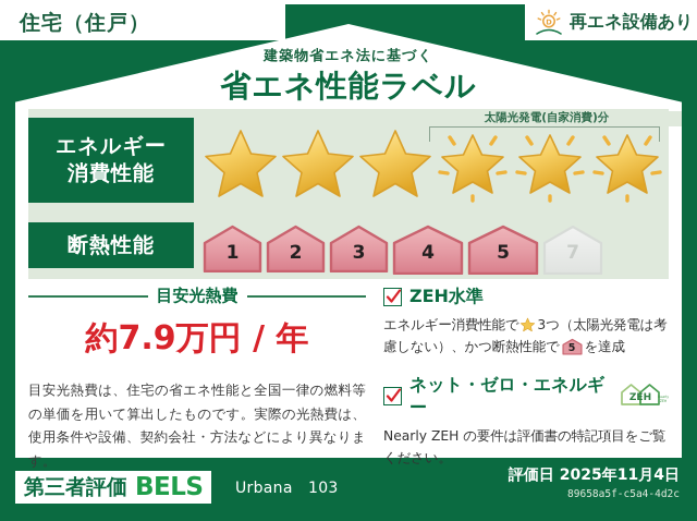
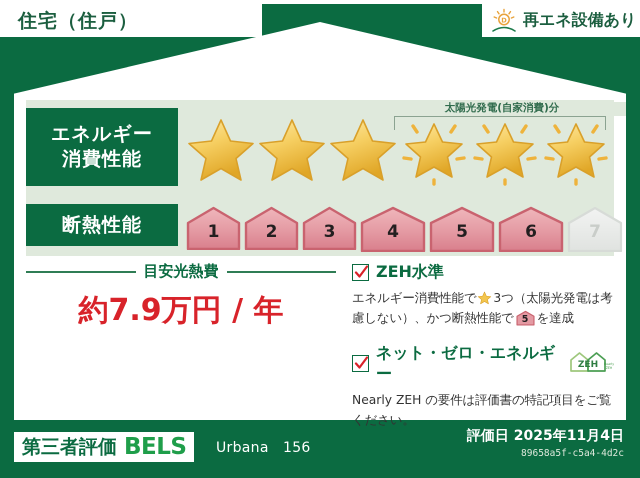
- 建築物省エネ法に基づく
- 省エネ性能ラベル
  住宅（住戸）
  D
  再エネ設備あり
  エネルギー
  消費性能
  太陽光発電(自家消費)分
  断熱性能
  1
  2
  3
  4
  5
+ 6
  7
  目安光熱費
  約7.9万円 / 年
- 目安光熱費は、住宅の省エネ性能と全国一律の燃料等の単価を用いて算出したものです。実際の光熱費は、使用条件や設備、契約会社・方法などにより異なります。
  ZEH水準
  エネルギー消費性能で 3つ（太陽光発電は考慮しない）、かつ断熱性能で
  5
  を達成
  ネット・ゼロ・エネルギー
  ZEH
  Nearly ZEH の要件は評価書の特記項目をご覧ください。
  第三者評価
  BELS
- Urbana 103
+ Urbana 156
  評価日 2025年11月4日
  89658a5f-c5a4-4d2c
